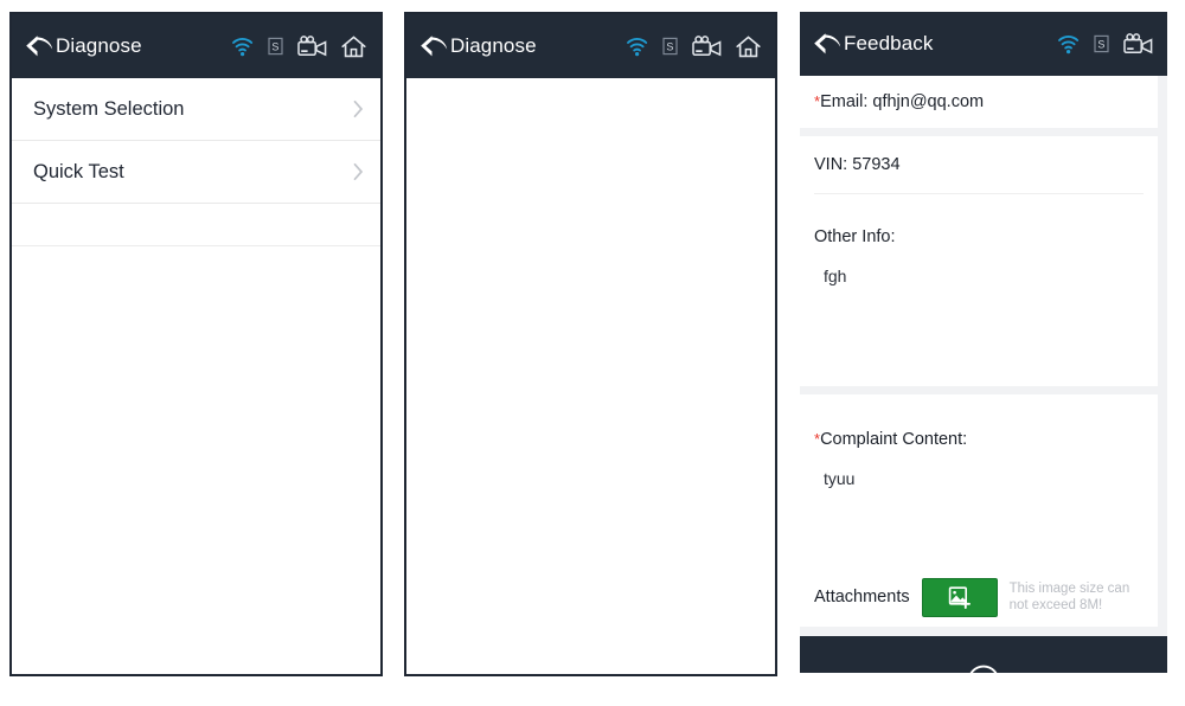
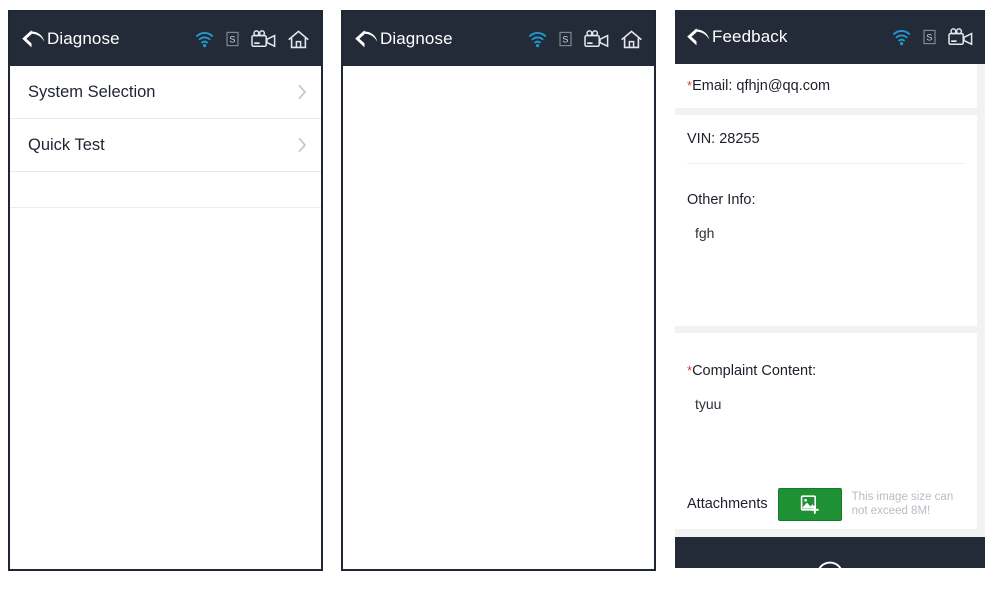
  Diagnose
  S
  System Selection
  Quick Test
  Diagnose
  S
  Feedback
  S
  *Email: qfhjn@qq.com
- VIN: 57934
+ VIN: 28255
  Other Info:
  fgh
  *Complaint Content:
  tyuu
  Attachments
  This image size can not exceed 8M!
